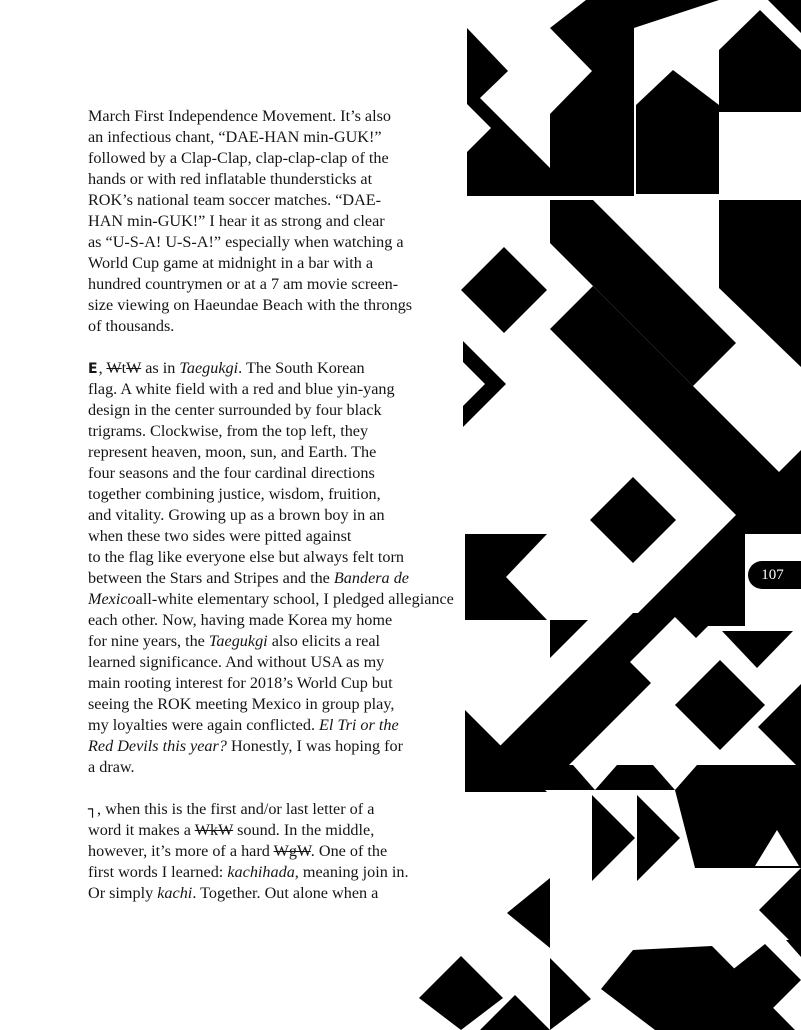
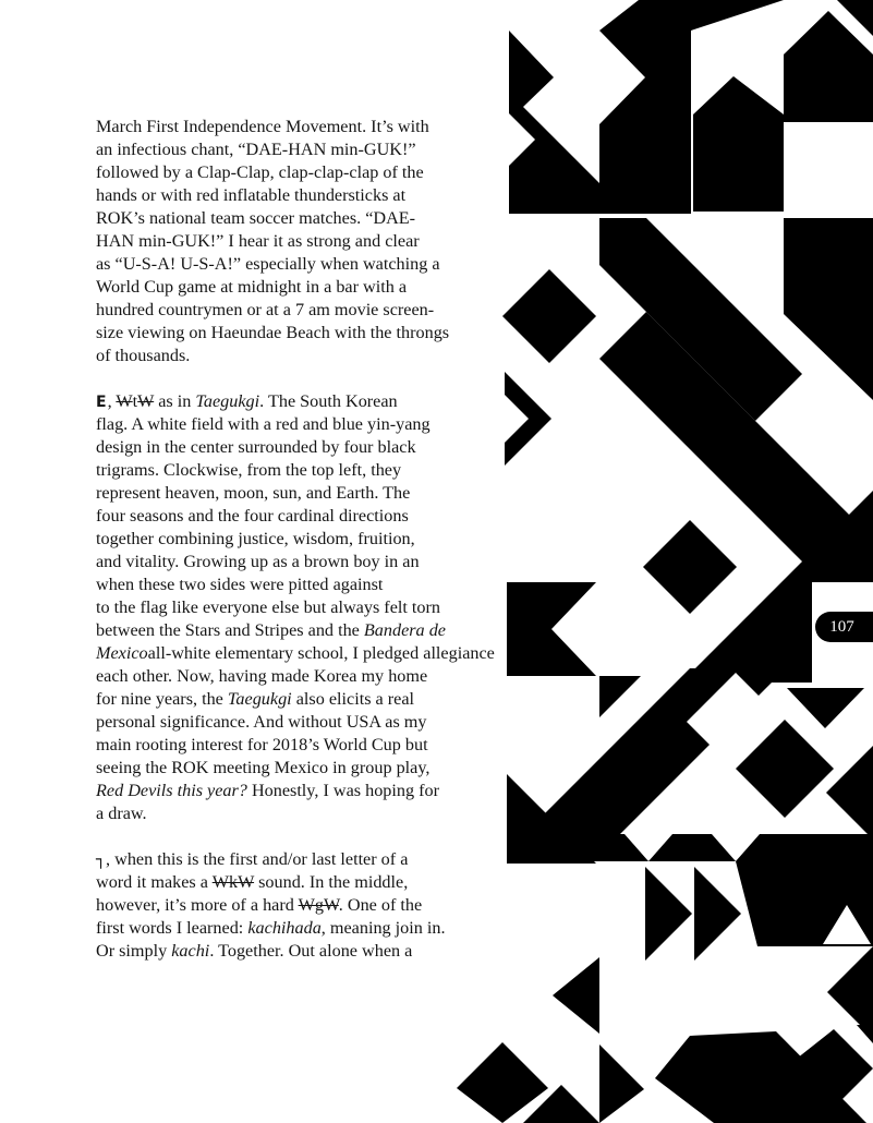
- March First Independence Movement. It’s also
+ March First Independence Movement. It’s with
  an infectious chant, “DAE-HAN min-GUK!”
  followed by a Clap-Clap, clap-clap-clap of the
  hands or with red inflatable thundersticks at
  ROK’s national team soccer matches. “DAE-
  HAN min-GUK!” I hear it as strong and clear
  as “U-S-A! U-S-A!” especially when watching a
  World Cup game at midnight in a bar with a
  hundred countrymen or at a 7 am movie screen-
  size viewing on Haeundae Beach with the throngs
  of thousands.
  E, WtW as in Taegukgi. The South Korean
  flag. A white field with a red and blue yin-yang
  design in the center surrounded by four black
  trigrams. Clockwise, from the top left, they
  represent heaven, moon, sun, and Earth. The
  four seasons and the four cardinal directions
  together combining justice, wisdom, fruition,
  and vitality. Growing up as a brown boy in an
  when these two sides were pitted against
  to the flag like everyone else but always felt torn
  between the Stars and Stripes and the Bandera de
  Mexicoall-white elementary school, I pledged allegiance
  each other. Now, having made Korea my home
  for nine years, the Taegukgi also elicits a real
- learned significance. And without USA as my
+ personal significance. And without USA as my
  main rooting interest for 2018’s World Cup but
  seeing the ROK meeting Mexico in group play,
- my loyalties were again conflicted. El Tri or the
  Red Devils this year? Honestly, I was hoping for
  a draw.
  ┐, when this is the first and/or last letter of a
  word it makes a WkW sound. In the middle,
  however, it’s more of a hard WgW. One of the
  first words I learned: kachihada, meaning join in.
  Or simply kachi. Together. Out alone when a
  107
